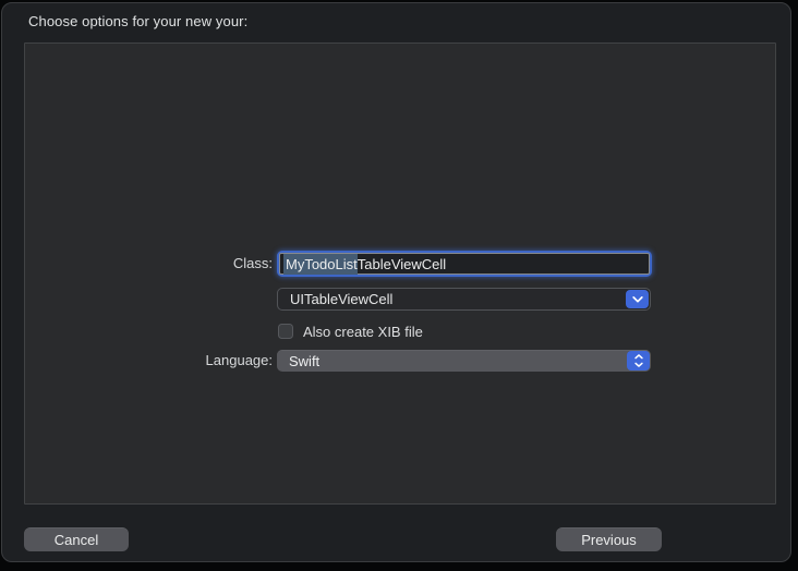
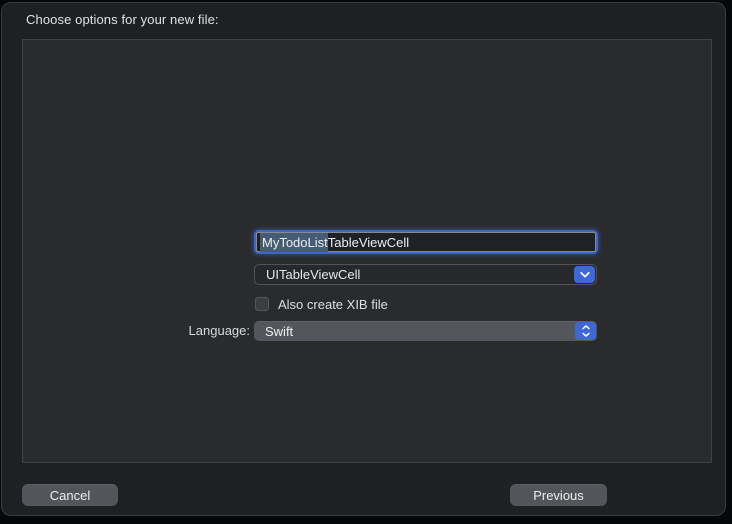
- Choose options for your new your:
+ Choose options for your new file:
- Class:
  MyTodoList
  TableViewCell
  UITableViewCell
  Also create XIB file
  Language:
  Swift
  Cancel
  Previous
